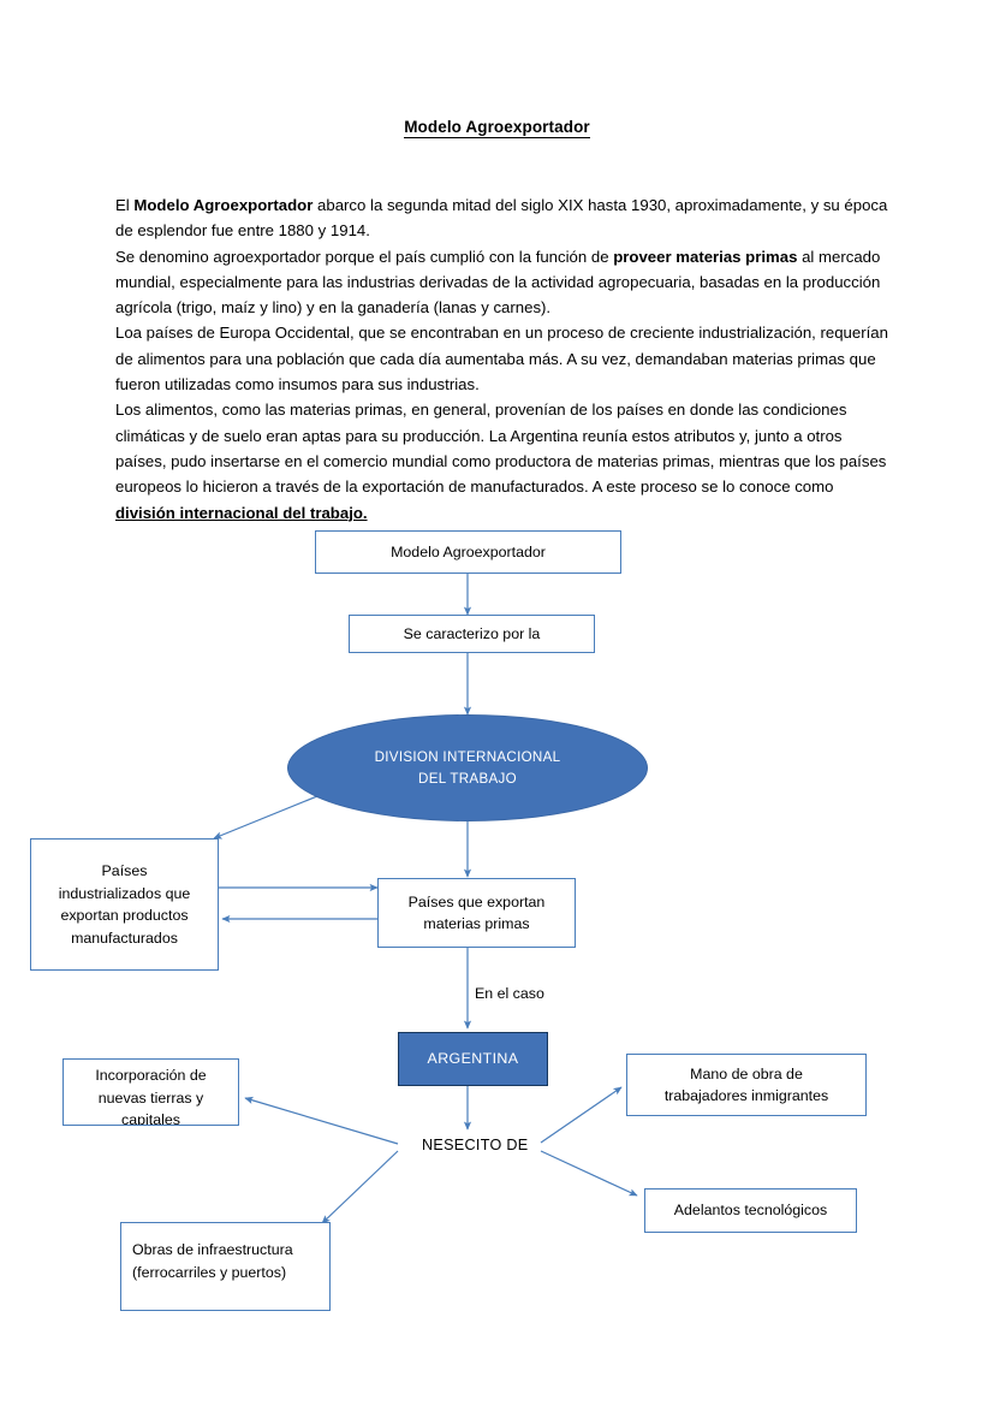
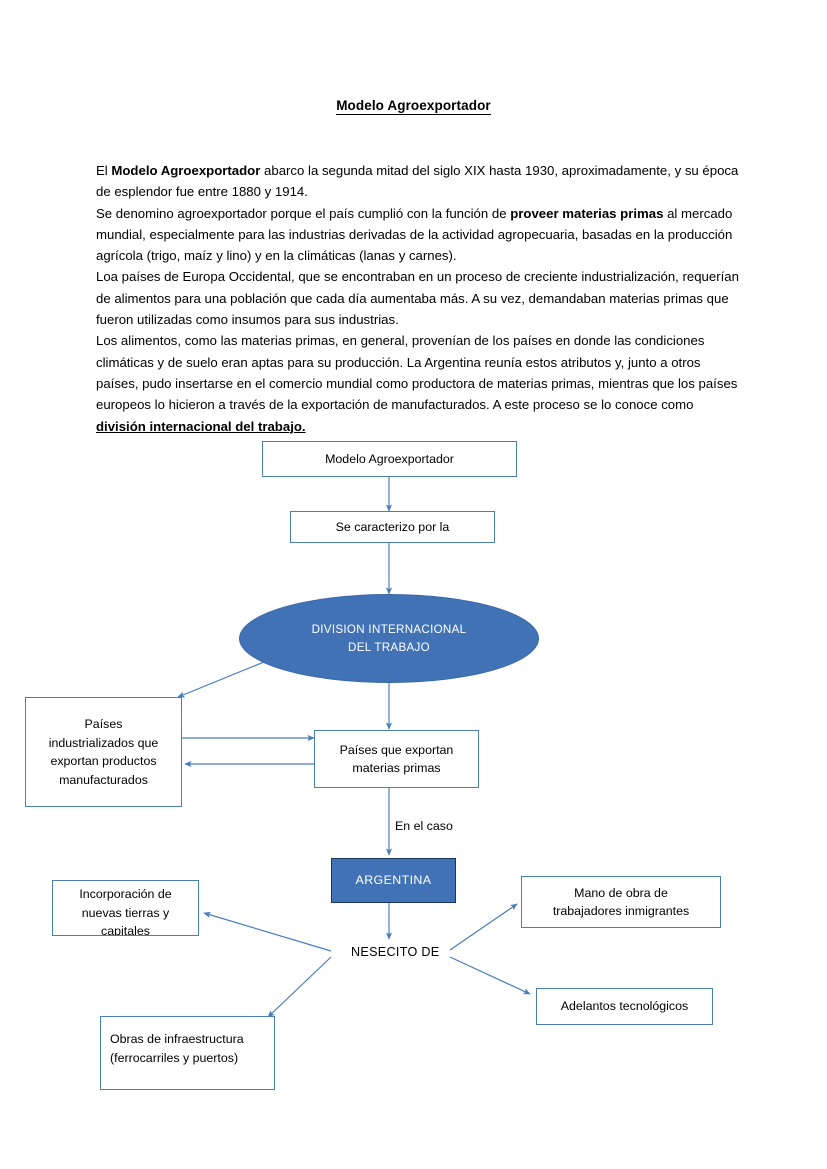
  Modelo Agroexportador
  El Modelo Agroexportador abarco la segunda mitad del siglo XIX hasta 1930, aproximadamente, y su época de esplendor fue entre 1880 y 1914.
- Se denomino agroexportador porque el país cumplió con la función de proveer materias primas al mercado mundial, especialmente para las industrias derivadas de la actividad agropecuaria, basadas en la producción agrícola (trigo, maíz y lino) y en la ganadería (lanas y carnes).
+ Se denomino agroexportador porque el país cumplió con la función de proveer materias primas al mercado mundial, especialmente para las industrias derivadas de la actividad agropecuaria, basadas en la producción agrícola (trigo, maíz y lino) y en la climáticas (lanas y carnes).
  Loa países de Europa Occidental, que se encontraban en un proceso de creciente industrialización, requerían de alimentos para una población que cada día aumentaba más. A su vez, demandaban materias primas que fueron utilizadas como insumos para sus industrias.
  Los alimentos, como las materias primas, en general, provenían de los países en donde las condiciones climáticas y de suelo eran aptas para su producción. La Argentina reunía estos atributos y, junto a otros países, pudo insertarse en el comercio mundial como productora de materias primas, mientras que los países europeos lo hicieron a través de la exportación de manufacturados. A este proceso se lo conoce como división internacional del trabajo.
  Modelo Agroexportador
  Se caracterizo por la
  DIVISION INTERNACIONAL
  DEL TRABAJO
  Países
  industrializados que
  exportan productos
  manufacturados
  Países que exportan
  materias primas
  En el caso
  ARGENTINA
  NESECITO DE
  Incorporación de
  nuevas tierras y
  capitales
  Mano de obra de
  trabajadores inmigrantes
  Adelantos tecnológicos
  Obras de infraestructura
  (ferrocarriles y puertos)
